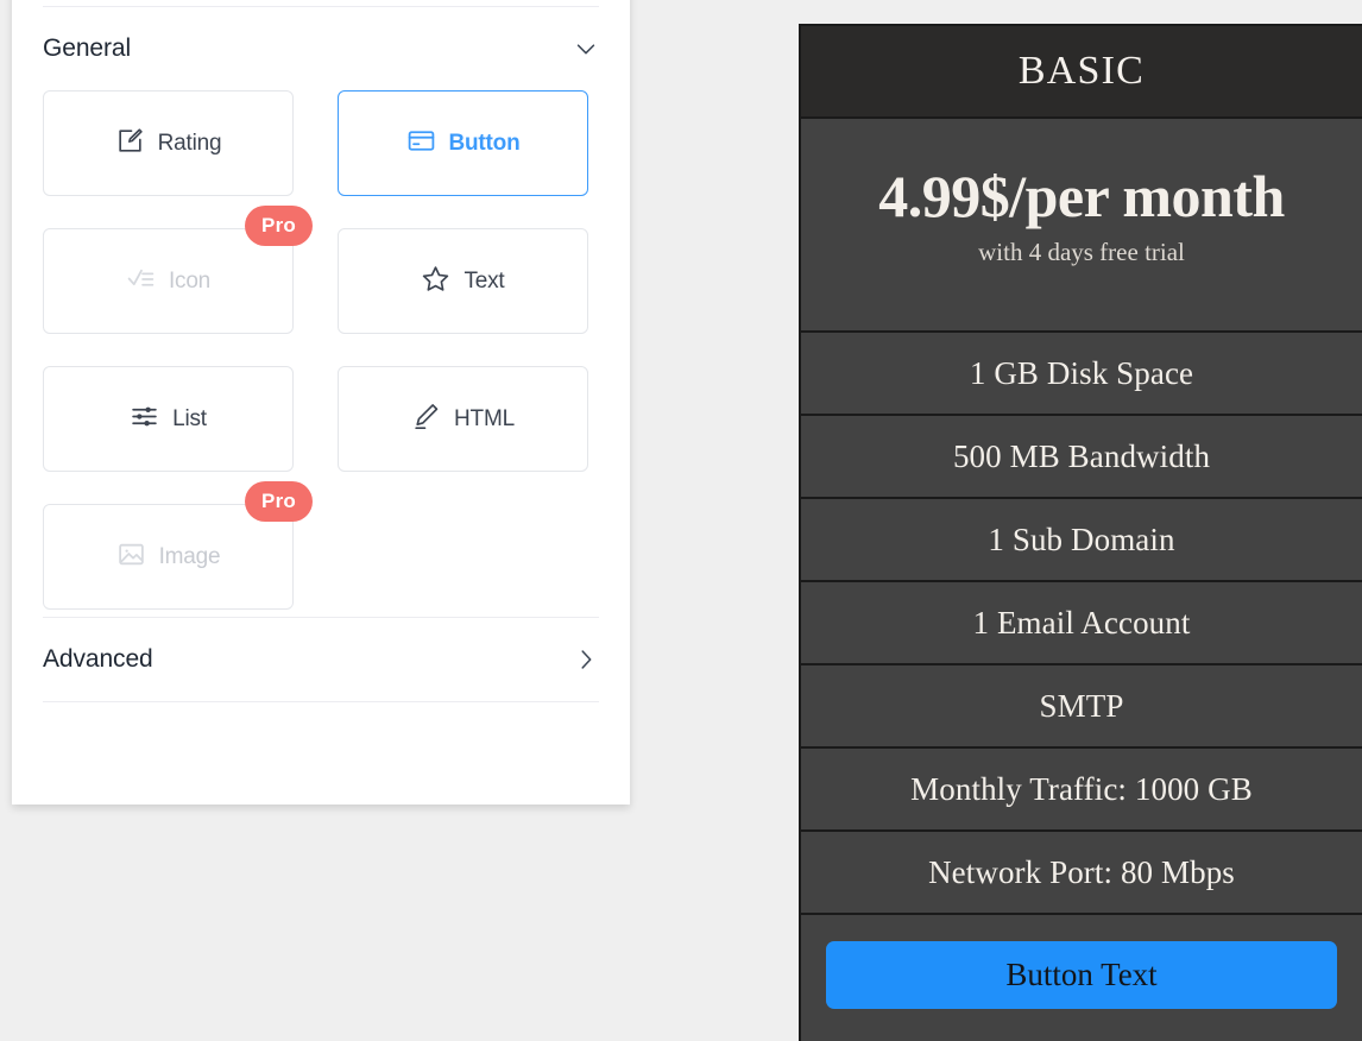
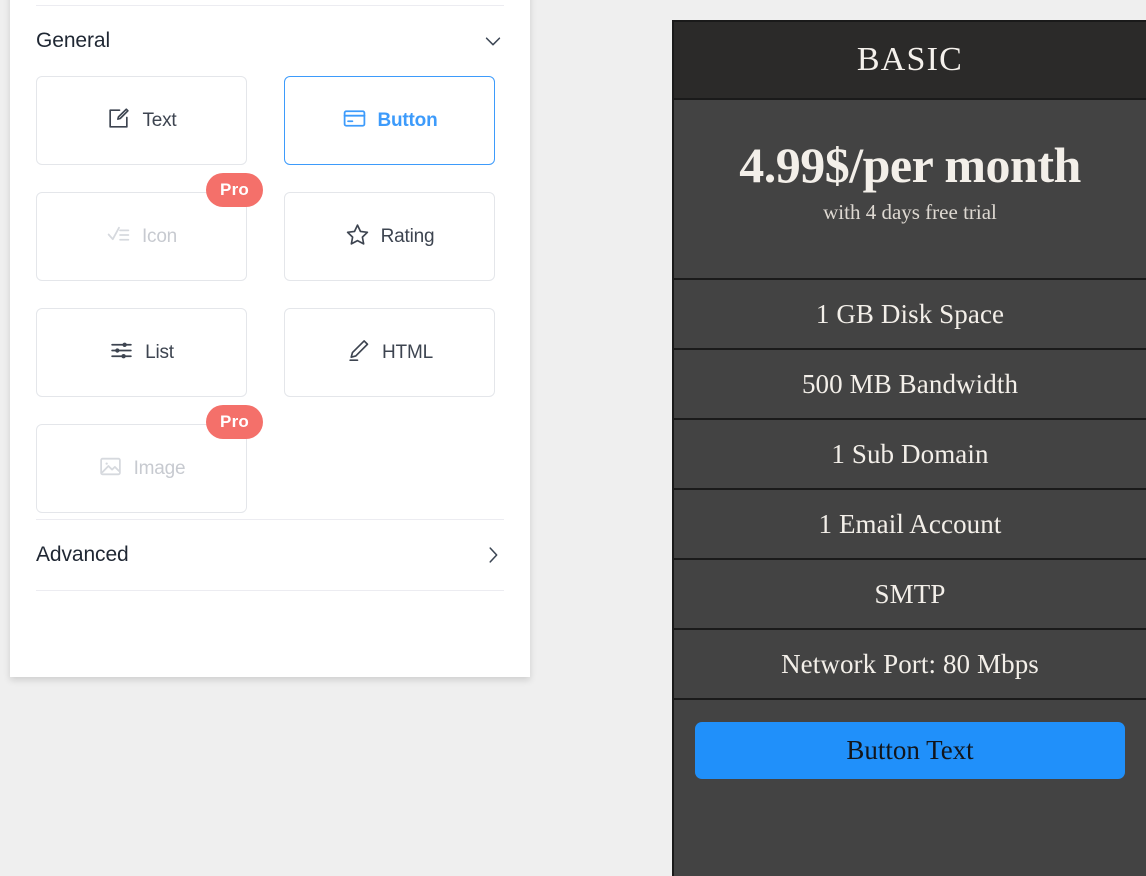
  General
- Rating
+ Text
  Button
  Pro
  Icon
- Text
+ Rating
  List
  HTML
  Pro
  Image
  Advanced
  BASIC
  4.99$/per month
  with 4 days free trial
  1 GB Disk Space
  500 MB Bandwidth
  1 Sub Domain
  1 Email Account
  SMTP
- Monthly Traffic: 1000 GB
  Network Port: 80 Mbps
  Button Text
